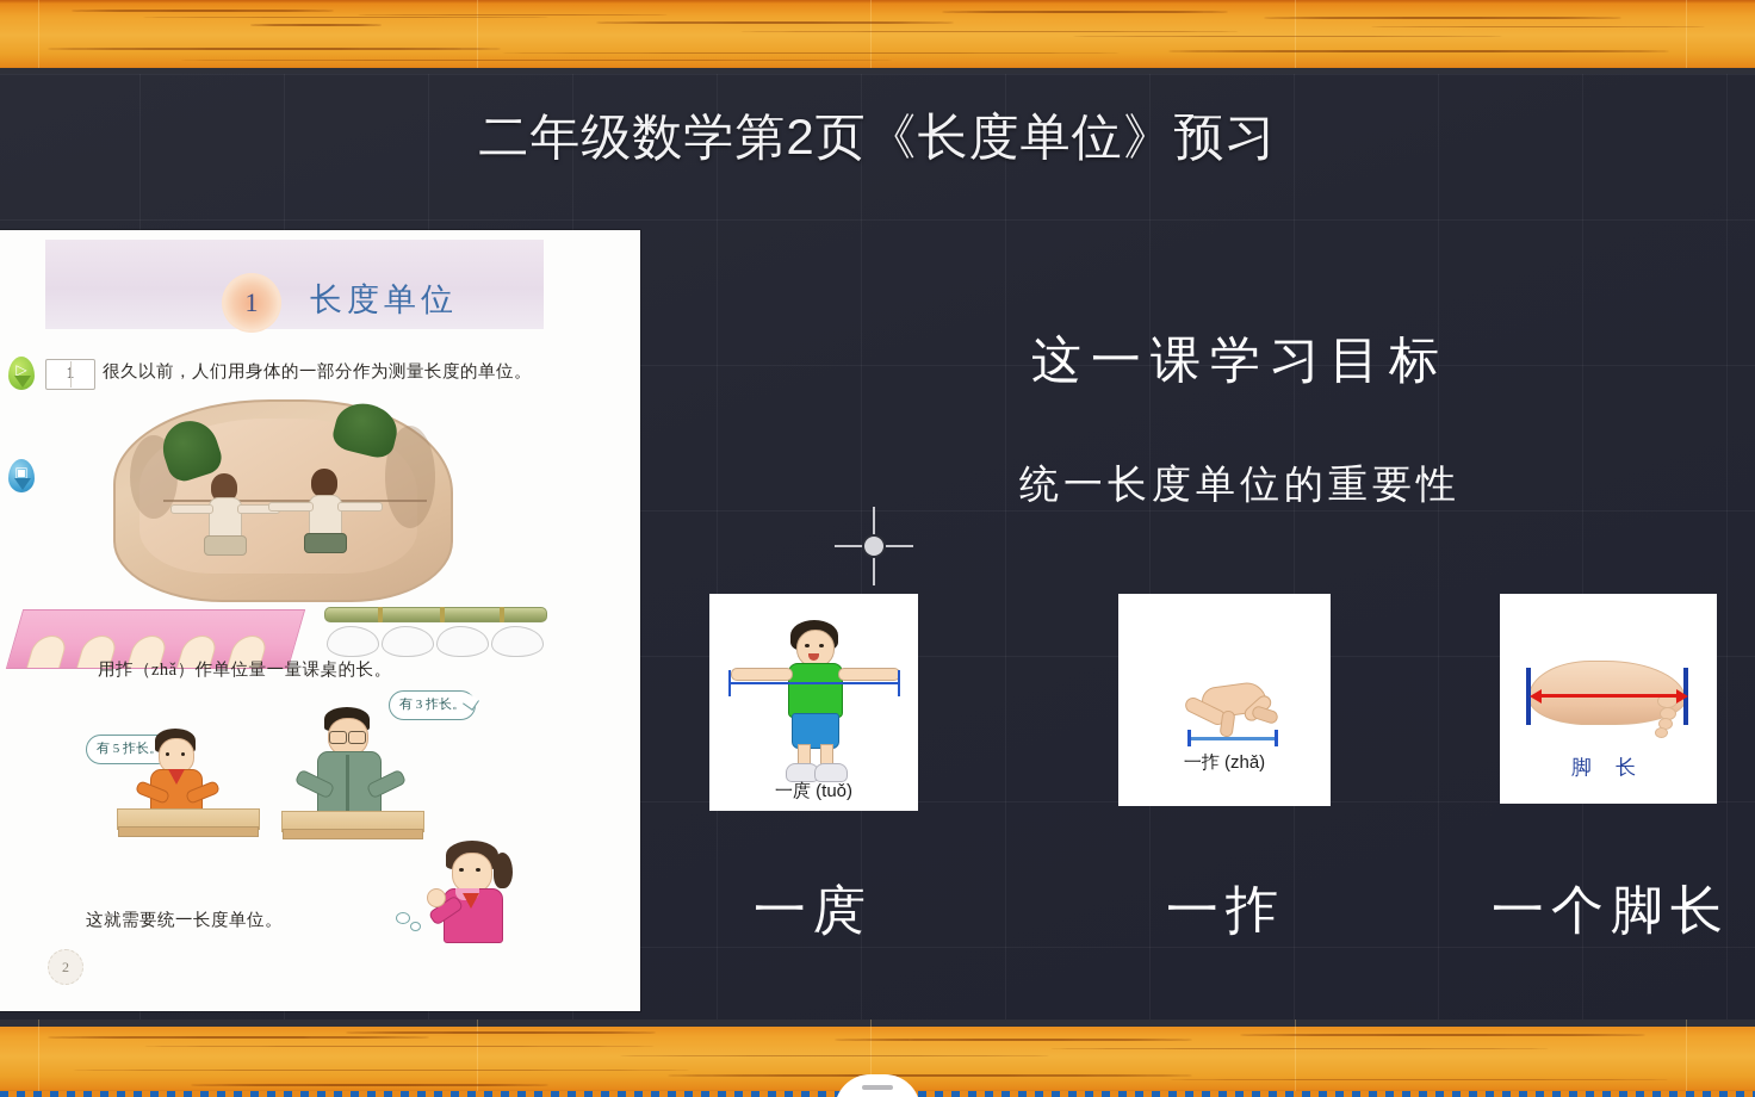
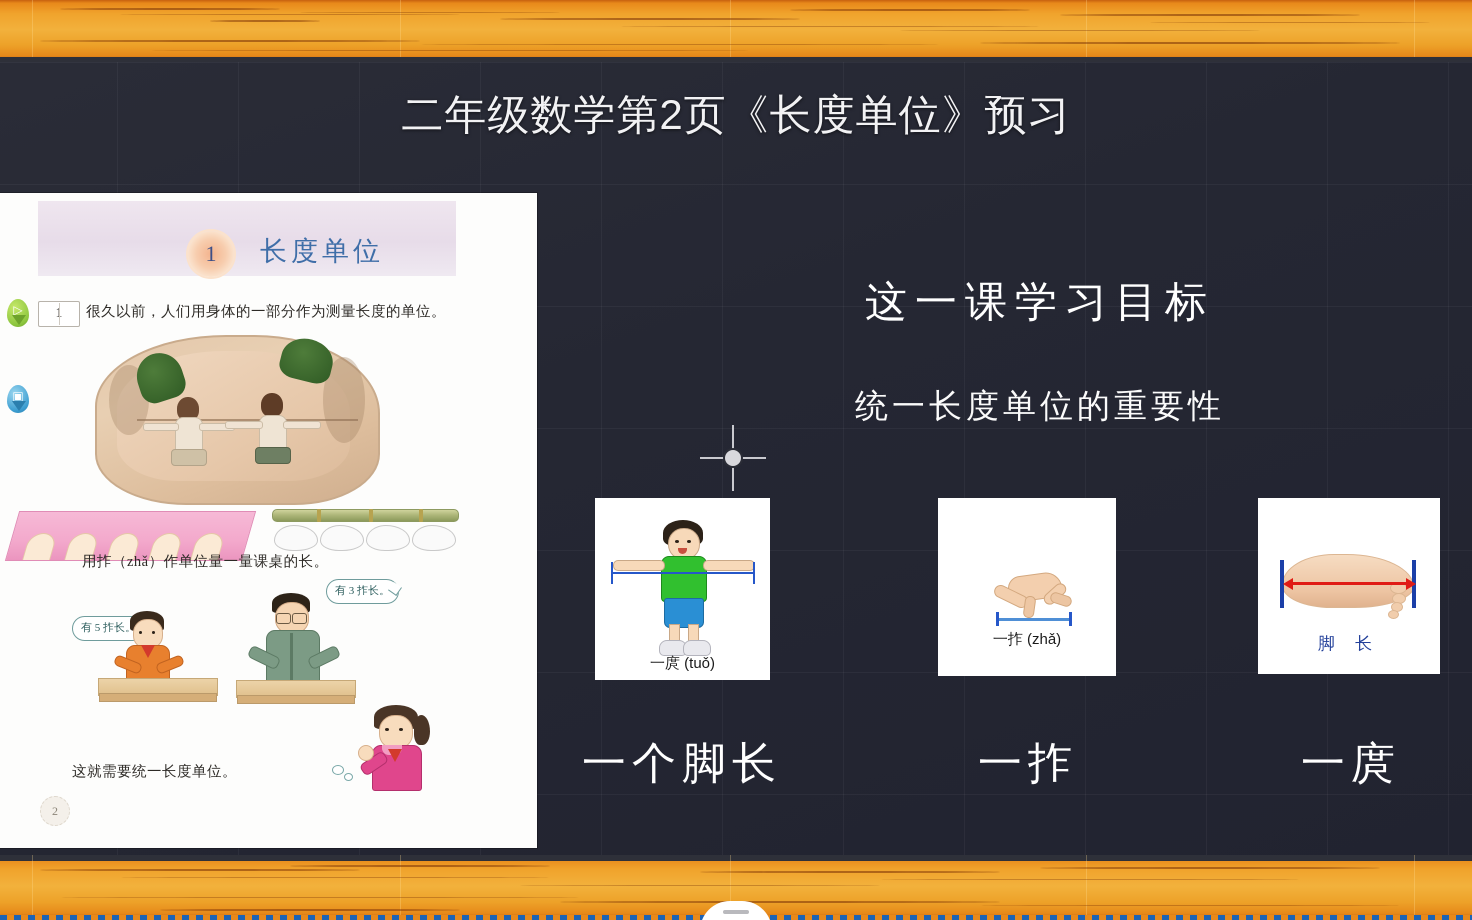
  二年级数学第2页《长度单位》预习
  这一课学习目标
  统一长度单位的重要性
  一庹 (tuǒ)
  一拃 (zhǎ)
  脚 长
- 一庹
+ 一个脚长
  一拃
- 一个脚长
+ 一庹
  1
  长度单位
  ▷
  ▣
  1
  很久以前，人们用身体的一部分作为测量长度的单位。
  用拃（zhǎ）作单位量一量课桌的长。
  有 5 拃长
  有 3 拃长。
  这就需要统一长度单位。
  2
